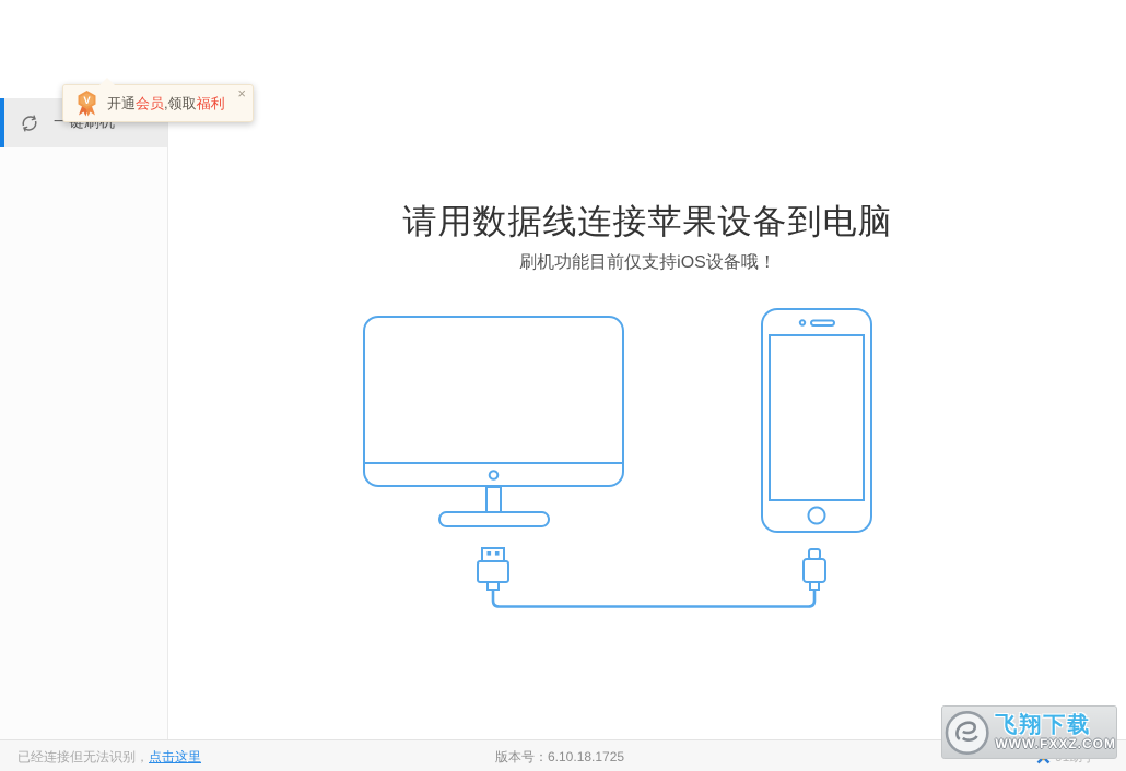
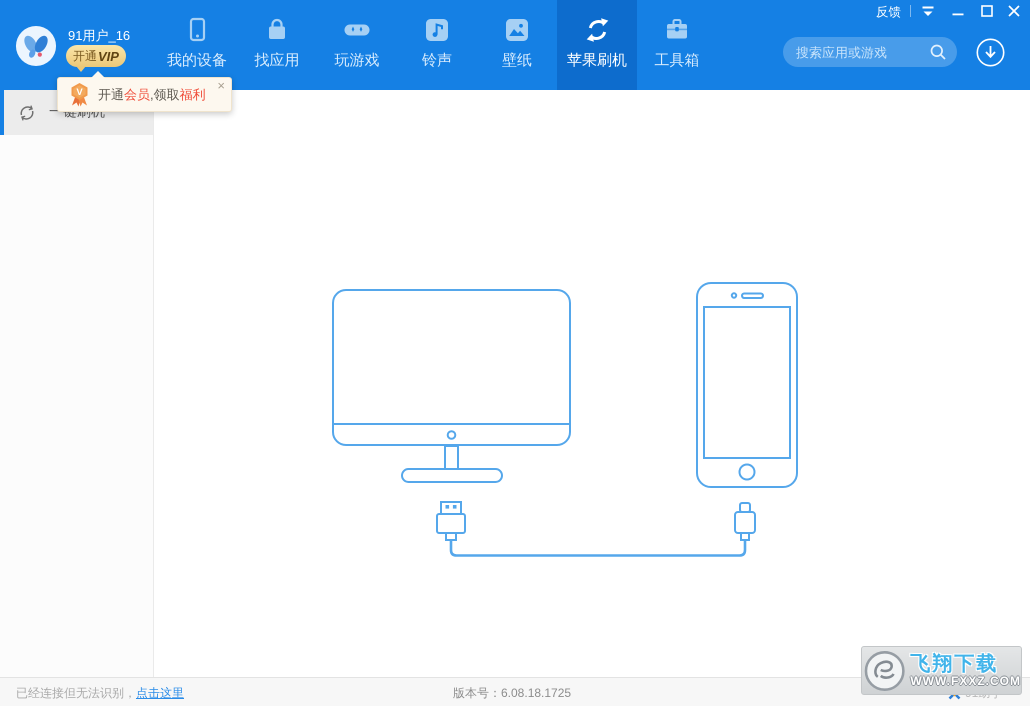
+ 91用户_16
+ 开通
+ VIP
+ 我的设备
+ 找应用
+ 玩游戏
+ 铃声
+ 壁纸
+ 苹果刷机
+ 工具箱
+ 反馈
+ 搜索应用或游戏
  V
  开通会员,领取福利
  ×
- 请用数据线连接苹果设备到电脑
- 刷机功能目前仅支持iOS设备哦！
  已经连接但无法识别，点击这里
- 版本号：6.10.18.1725
+ 版本号：6.08.18.1725
  飞翔下载
  WWW.FXXZ.COM
